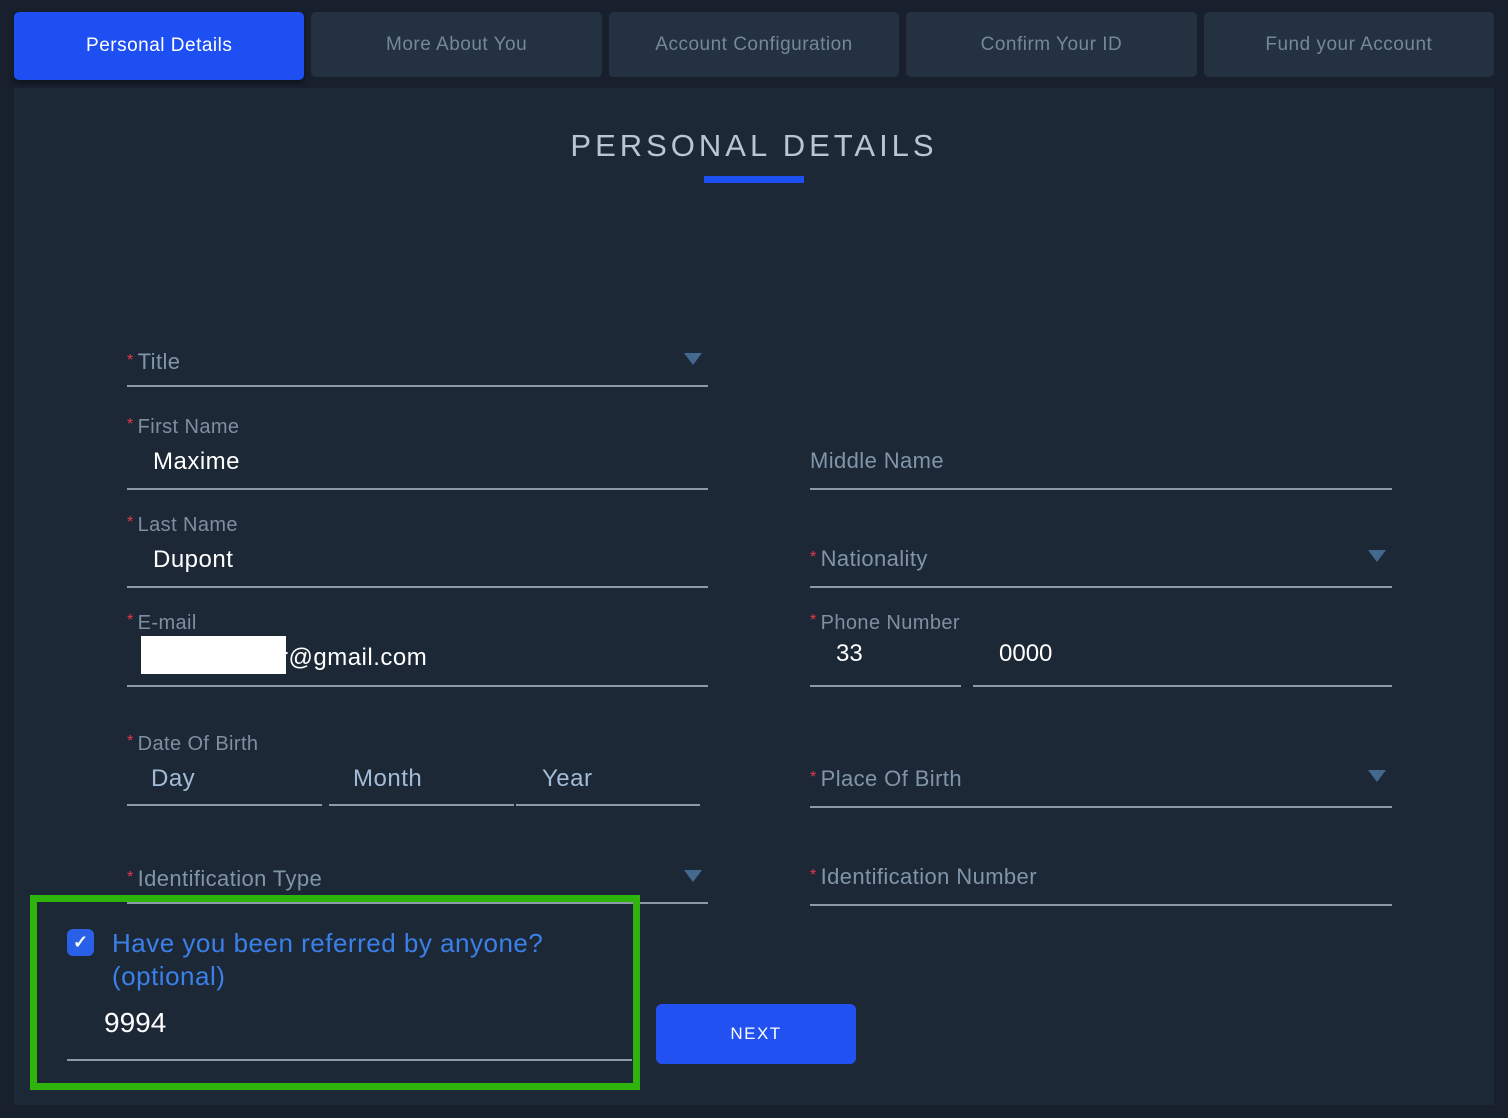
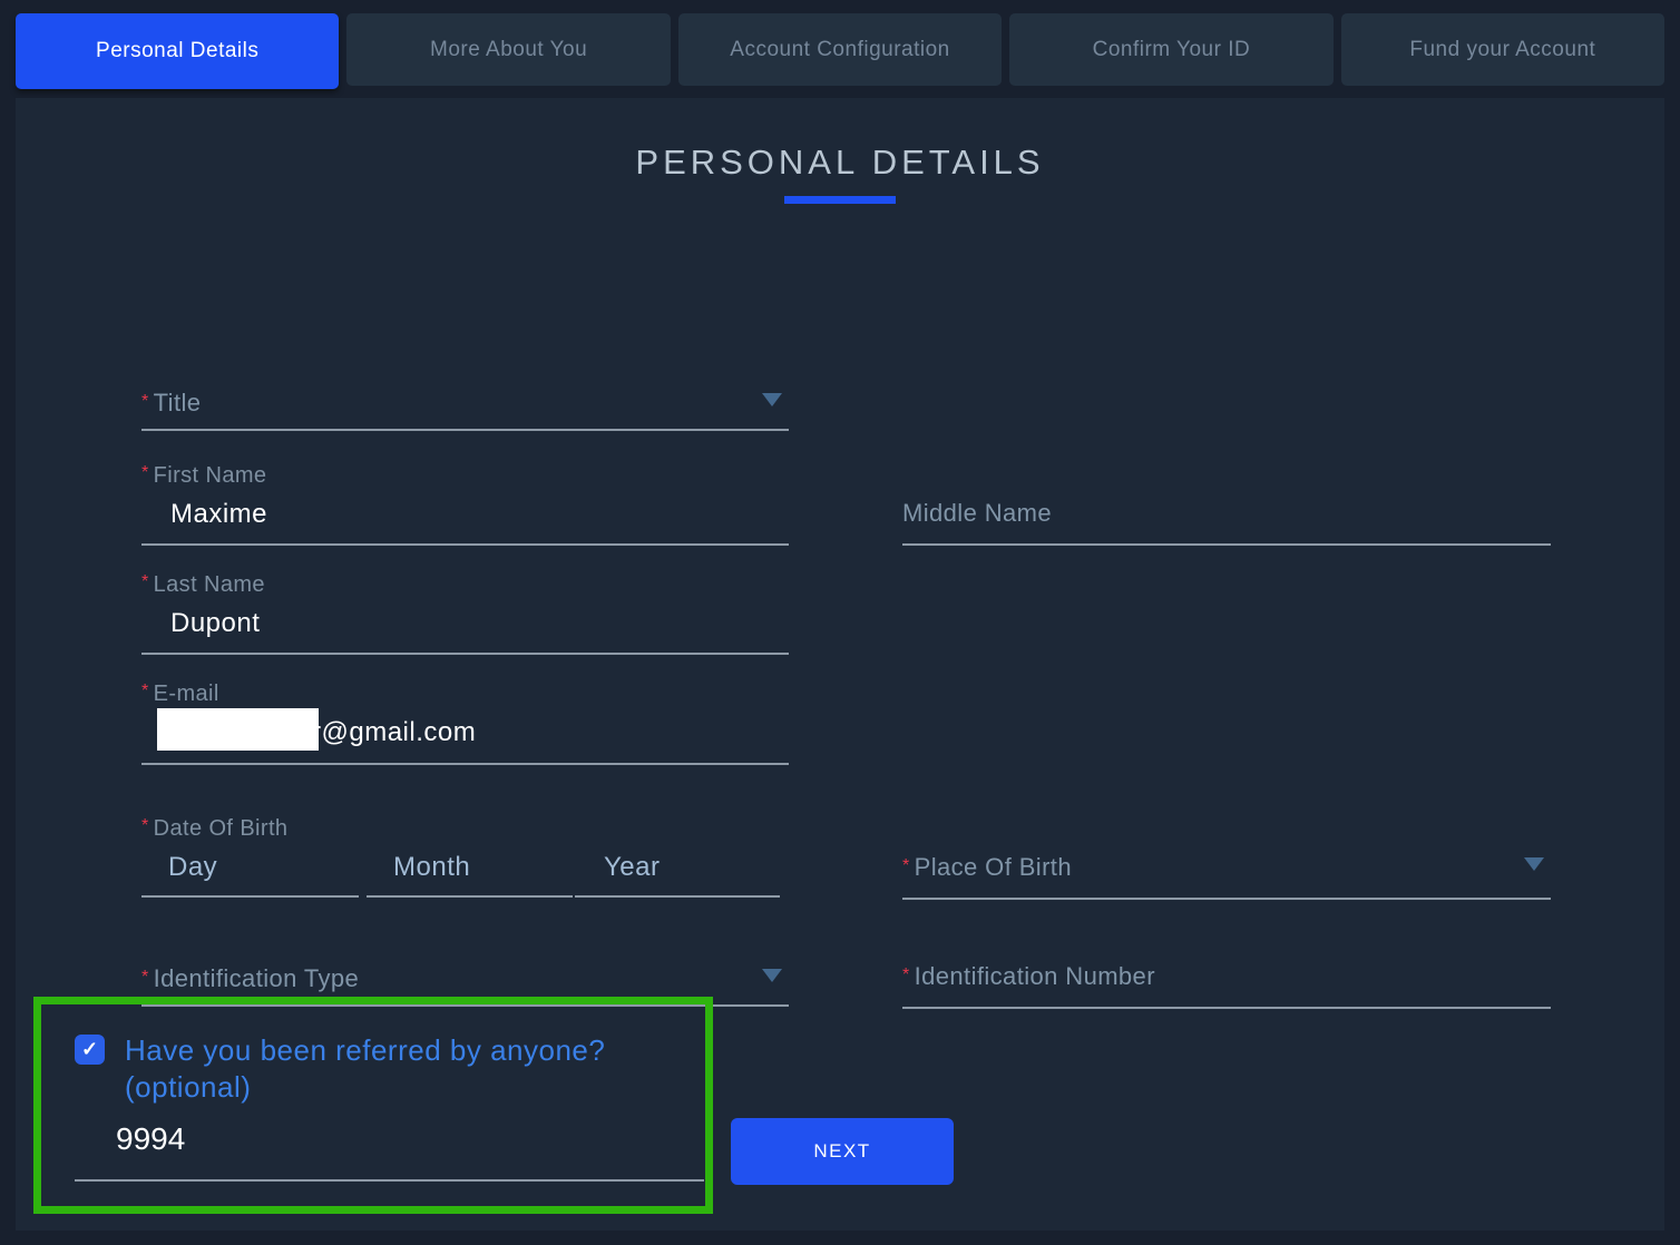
  Personal Details
  More About You
  Account Configuration
  Confirm Your ID
  Fund your Account
  PERSONAL DETAILS
  * Title
  * First Name
  Maxime
  * Last Name
  Dupont
  * E-mail
  r@gmail.com
  * Date Of Birth
  Day
  Month
  Year
  * Identification Type
  Middle Name
- * Nationality
- * Phone Number
- 33
- 0000
  * Place Of Birth
  * Identification Number
  ✓
  Have you been referred by anyone?
  (optional)
  9994
  NEXT
